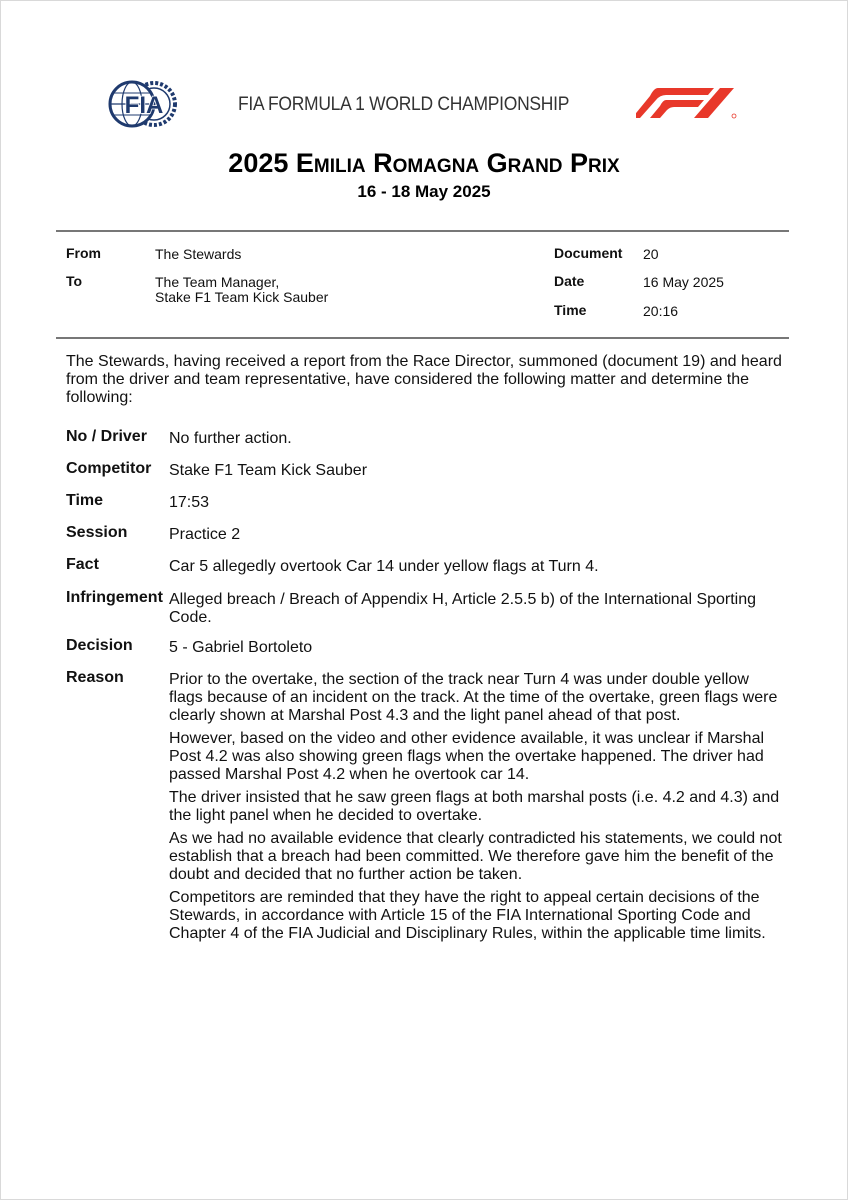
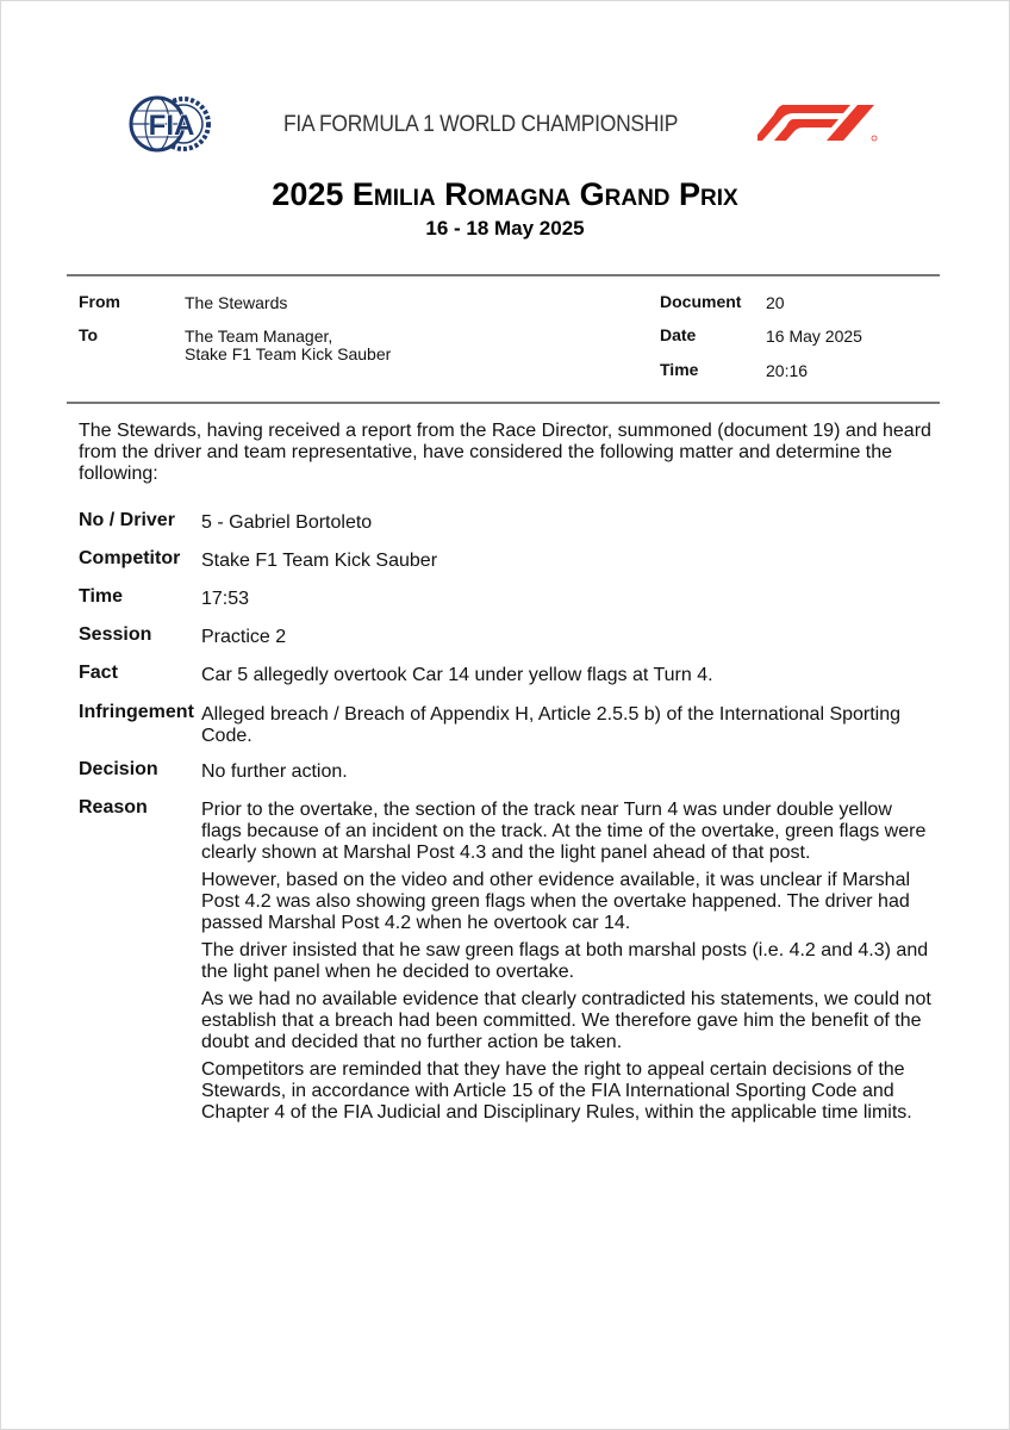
  FIA
  FIA FORMULA 1 WORLD CHAMPIONSHIP
  2025 Emilia Romagna Grand Prix
  16 - 18 May 2025
  From
  The Stewards
  To
  The Team Manager,
  Stake F1 Team Kick Sauber
  Document
  20
  Date
  16 May 2025
  Time
  20:16
  The Stewards, having received a report from the Race Director, summoned (document 19) and heard from the driver and team representative, have considered the following matter and determine the following:
  No / Driver
- No further action.
+ 5 - Gabriel Bortoleto
  Competitor
  Stake F1 Team Kick Sauber
  Time
  17:53
  Session
  Practice 2
  Fact
  Car 5 allegedly overtook Car 14 under yellow flags at Turn 4.
  Infringement
  Alleged breach / Breach of Appendix H, Article 2.5.5 b) of the International Sporting Code.
  Decision
- 5 - Gabriel Bortoleto
+ No further action.
  Reason
  Prior to the overtake, the section of the track near Turn 4 was under double yellow flags because of an incident on the track. At the time of the overtake, green flags were clearly shown at Marshal Post 4.3 and the light panel ahead of that post.
  However, based on the video and other evidence available, it was unclear if Marshal Post 4.2 was also showing green flags when the overtake happened. The driver had passed Marshal Post 4.2 when he overtook car 14.
  The driver insisted that he saw green flags at both marshal posts (i.e. 4.2 and 4.3) and the light panel when he decided to overtake.
  As we had no available evidence that clearly contradicted his statements, we could not establish that a breach had been committed. We therefore gave him the benefit of the doubt and decided that no further action be taken.
  Competitors are reminded that they have the right to appeal certain decisions of the Stewards, in accordance with Article 15 of the FIA International Sporting Code and Chapter 4 of the FIA Judicial and Disciplinary Rules, within the applicable time limits.
